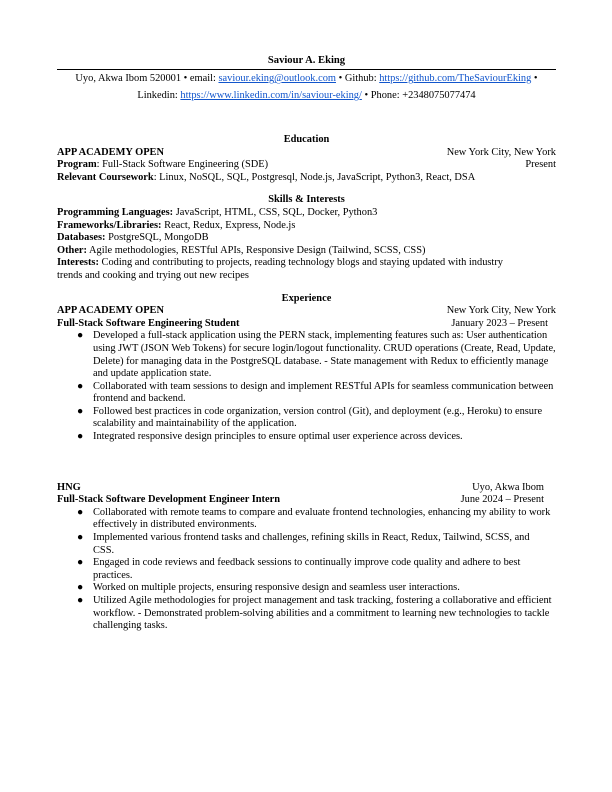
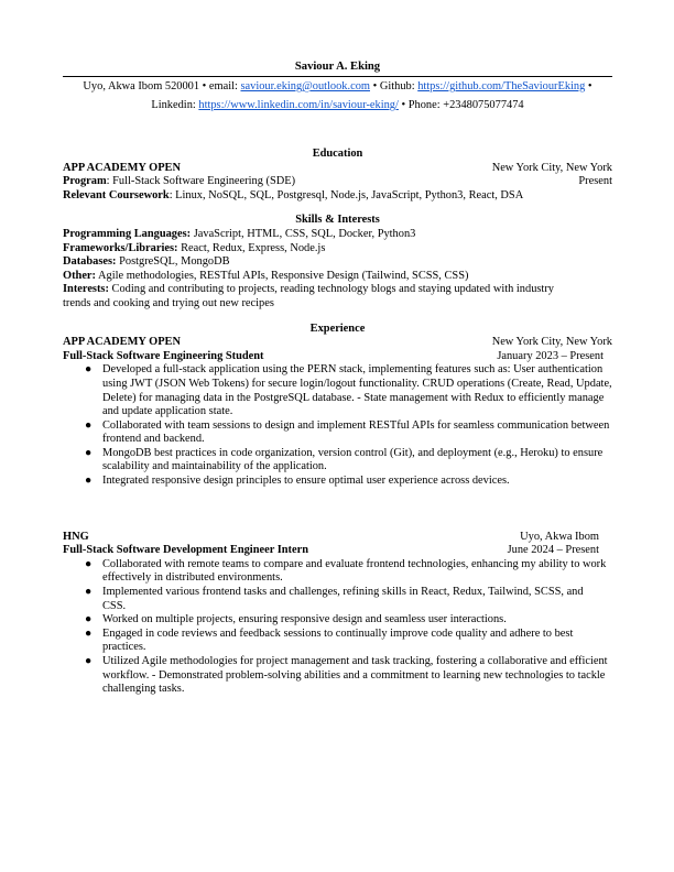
  Saviour A. Eking
  Uyo, Akwa Ibom 520001 • email: saviour.eking@outlook.com • Github: https://github.com/TheSaviourEking •
  Linkedin: https://www.linkedin.com/in/saviour-eking/ • Phone: +2348075077474
  Education
  APP ACADEMY OPEN
  New York City, New York
  Program: Full-Stack Software Engineering (SDE)
  Present
  Relevant Coursework: Linux, NoSQL, SQL, Postgresql, Node.js, JavaScript, Python3, React, DSA
  Skills & Interests
  Programming Languages: JavaScript, HTML, CSS, SQL, Docker, Python3
  Frameworks/Libraries: React, Redux, Express, Node.js
  Databases: PostgreSQL, MongoDB
  Other: Agile methodologies, RESTful APIs, Responsive Design (Tailwind, SCSS, CSS)
  Interests: Coding and contributing to projects, reading technology blogs and staying updated with industry trends and cooking and trying out new recipes
  Experience
  APP ACADEMY OPEN
  New York City, New York
  Full-Stack Software Engineering Student
  January 2023 – Present
  ●
  Developed a full-stack application using the PERN stack, implementing features such as: User authentication using JWT (JSON Web Tokens) for secure login/logout functionality. CRUD operations (Create, Read, Update, Delete) for managing data in the PostgreSQL database. - State management with Redux to efficiently manage and update application state.
  ●
  Collaborated with team sessions to design and implement RESTful APIs for seamless communication between frontend and backend.
  ●
- Followed best practices in code organization, version control (Git), and deployment (e.g., Heroku) to ensure scalability and maintainability of the application.
+ MongoDB best practices in code organization, version control (Git), and deployment (e.g., Heroku) to ensure scalability and maintainability of the application.
  ●
  Integrated responsive design principles to ensure optimal user experience across devices.
  HNG
  Uyo, Akwa Ibom
  Full-Stack Software Development Engineer Intern
  June 2024 – Present
  ●
  Collaborated with remote teams to compare and evaluate frontend technologies, enhancing my ability to work effectively in distributed environments.
  ●
  Implemented various frontend tasks and challenges, refining skills in React, Redux, Tailwind, SCSS, and CSS.
  ●
- Engaged in code reviews and feedback sessions to continually improve code quality and adhere to best practices.
+ Worked on multiple projects, ensuring responsive design and seamless user interactions.
  ●
- Worked on multiple projects, ensuring responsive design and seamless user interactions.
+ Engaged in code reviews and feedback sessions to continually improve code quality and adhere to best practices.
  ●
  Utilized Agile methodologies for project management and task tracking, fostering a collaborative and efficient workflow. - Demonstrated problem-solving abilities and a commitment to learning new technologies to tackle challenging tasks.
